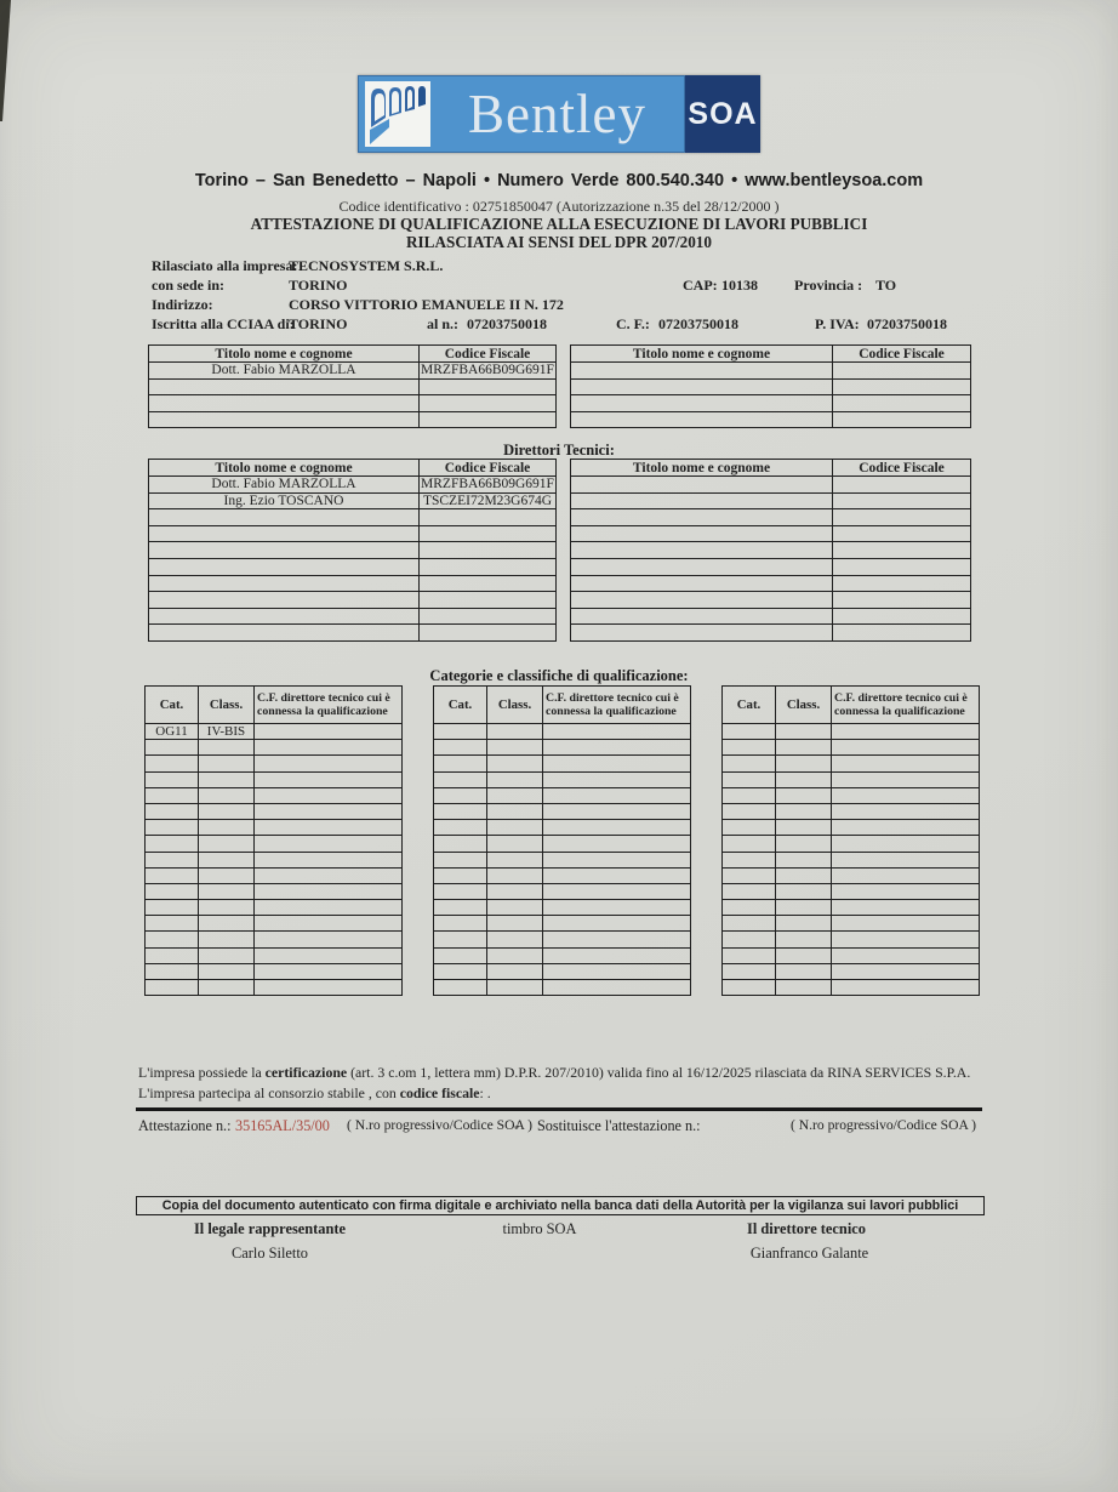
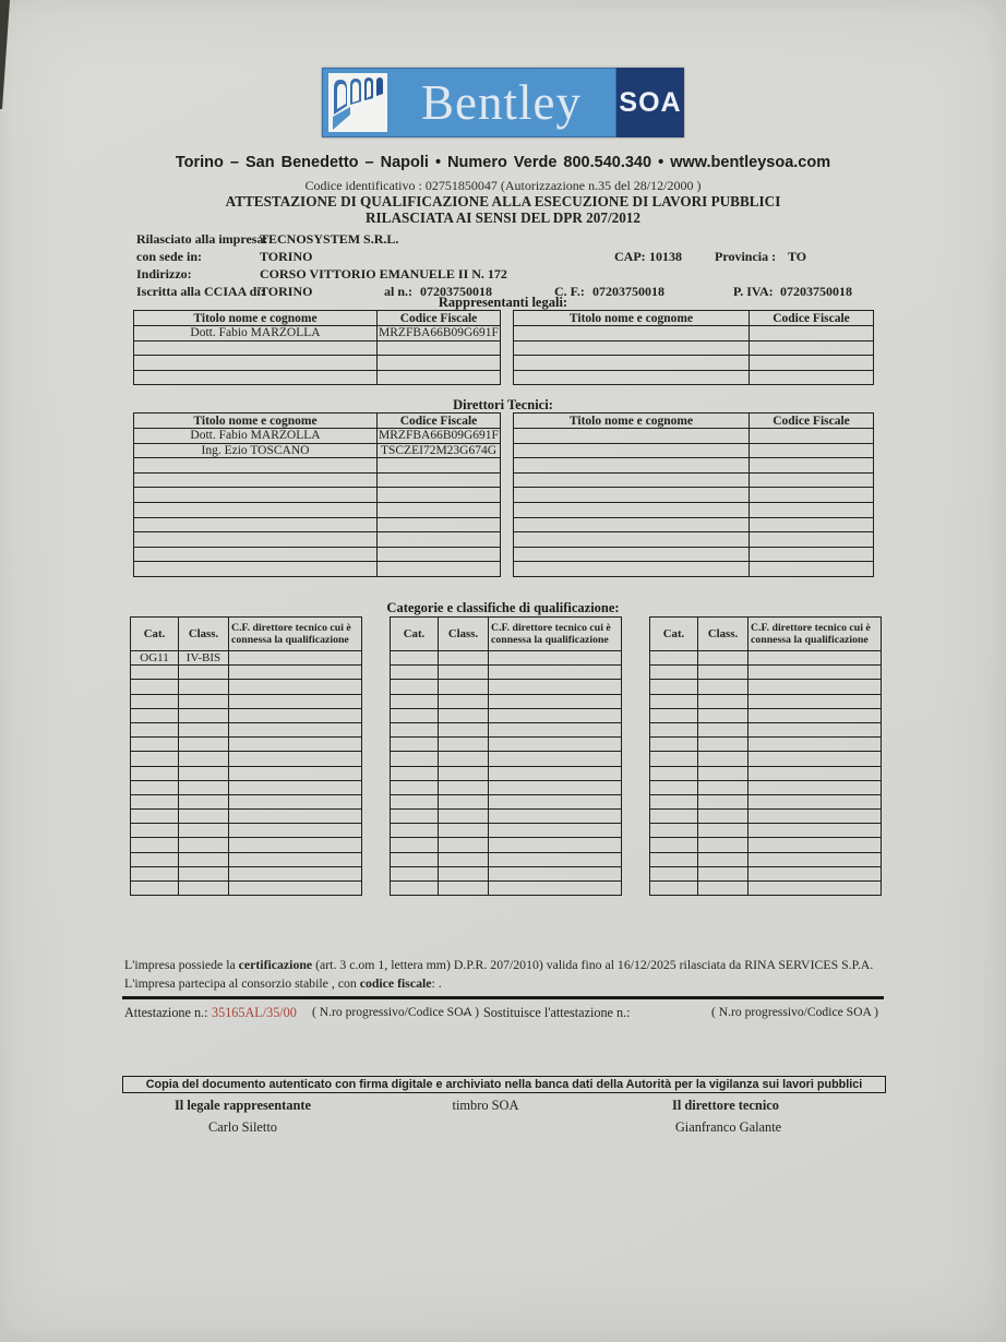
  Bentley
  SOA
  Torino – San Benedetto – Napoli • Numero Verde 800.540.340 • www.bentleysoa.com
  Codice identificativo : 02751850047 (Autorizzazione n.35 del 28/12/2000 )
  ATTESTAZIONE DI QUALIFICAZIONE ALLA ESECUZIONE DI LAVORI PUBBLICI
- RILASCIATA AI SENSI DEL DPR 207/2010
+ RILASCIATA AI SENSI DEL DPR 207/2012
  Rilasciato alla impresa:
  TECNOSYSTEM S.R.L.
  con sede in:
  TORINO
  CAP:
  10138
  Provincia :
  TO
  Indirizzo:
  CORSO VITTORIO EMANUELE II N. 172
  Iscritta alla CCIAA di:
  TORINO
  al n.:
  07203750018
  C. F.:
  07203750018
  P. IVA:
  07203750018
+ Rappresentanti legali:
  Titolo nome e cognome	Codice Fiscale
  Dott. Fabio MARZOLLA	MRZFBA66B09G691F
  Titolo nome e cognome	Codice Fiscale
  Direttori Tecnici:
  Titolo nome e cognome	Codice Fiscale
  Dott. Fabio MARZOLLA	MRZFBA66B09G691F
  Ing. Ezio TOSCANO	TSCZEI72M23G674G
  Titolo nome e cognome	Codice Fiscale
  Categorie e classifiche di qualificazione:
  Cat.	Class.	C.F. direttore tecnico cui è connessa la qualificazione
  OG11	IV-BIS
  Cat.	Class.	C.F. direttore tecnico cui è connessa la qualificazione
  Cat.	Class.	C.F. direttore tecnico cui è connessa la qualificazione
  L'impresa possiede la certificazione (art. 3 c.om 1, lettera mm) D.P.R. 207/2010) valida fino al 16/12/2025 rilasciata da RINA SERVICES S.P.A.
  L'impresa partecipa al consorzio stabile , con codice fiscale: .
  Attestazione n.:
  35165AL/35/00
  ( N.ro progressivo/Codice SOA )
  -
  Sostituisce l'attestazione n.:
  ( N.ro progressivo/Codice SOA )
  Copia del documento autenticato con firma digitale e archiviato nella banca dati della Autorità per la vigilanza sui lavori pubblici
  Il legale rappresentante
  timbro SOA
  Il direttore tecnico
  Carlo Siletto
  Gianfranco Galante
